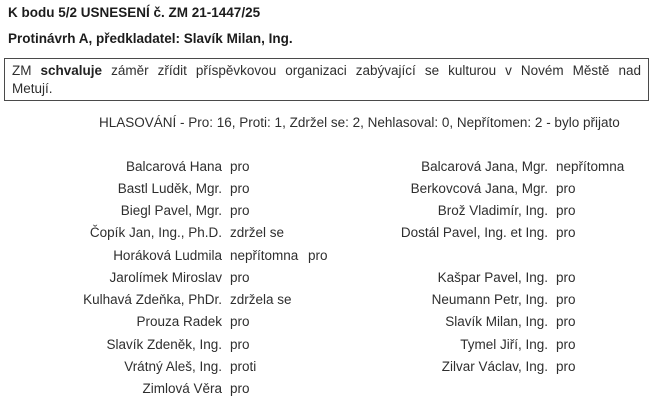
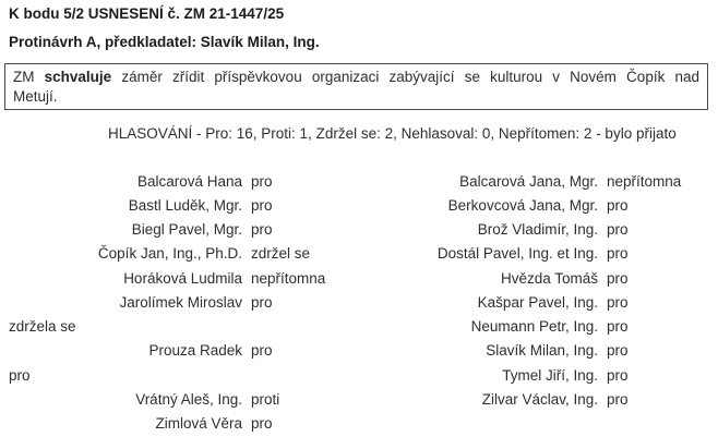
  K bodu 5/2 USNESENÍ č. ZM 21-1447/25
  Protinávrh A, předkladatel: Slavík Milan, Ing.
- ZM schvaluje záměr zřídit příspěvkovou organizaci zabývající se kulturou v Novém Městě nad
+ ZM schvaluje záměr zřídit příspěvkovou organizaci zabývající se kulturou v Novém Čopík nad
  Metují.
  HLASOVÁNÍ - Pro: 16, Proti: 1, Zdržel se: 2, Nehlasoval: 0, Nepřítomen: 2 - bylo přijato
  Balcarová Hana
  pro
  Bastl Luděk, Mgr.
  pro
  Biegl Pavel, Mgr.
  pro
  Čopík Jan, Ing., Ph.D.
  zdržel se
  Horáková Ludmila
  nepřítomna
  Jarolímek Miroslav
  pro
- Kulhavá Zdeňka, PhDr.
  zdržela se
  Prouza Radek
  pro
- Slavík Zdeněk, Ing.
  pro
  Vrátný Aleš, Ing.
  proti
  Zimlová Věra
  pro
  Balcarová Jana, Mgr.
  nepřítomna
  Berkovcová Jana, Mgr.
  pro
  Brož Vladimír, Ing.
  pro
  Dostál Pavel, Ing. et Ing.
  pro
+ Hvězda Tomáš
  pro
  Kašpar Pavel, Ing.
  pro
  Neumann Petr, Ing.
  pro
  Slavík Milan, Ing.
  pro
  Tymel Jiří, Ing.
  pro
  Zilvar Václav, Ing.
  pro
